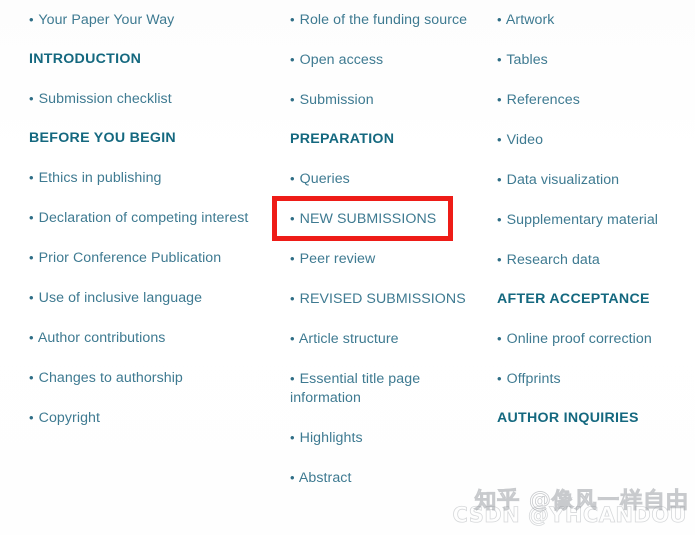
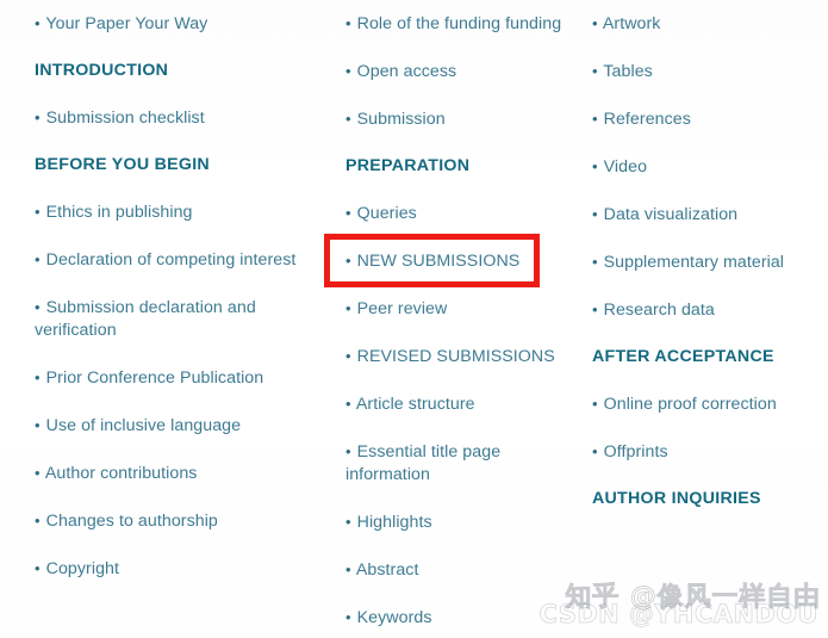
  • Your Paper Your Way
  INTRODUCTION
  • Submission checklist
  BEFORE YOU BEGIN
  • Ethics in publishing
  • Declaration of competing interest
+ • Submission declaration and verification
  • Prior Conference Publication
  • Use of inclusive language
  • Author contributions
  • Changes to authorship
  • Copyright
- • Role of the funding source
+ • Role of the funding funding
  • Open access
  • Submission
  PREPARATION
  • Queries
  • NEW SUBMISSIONS
  • Peer review
  • REVISED SUBMISSIONS
  • Article structure
  • Essential title page information
  • Highlights
  • Abstract
+ • Keywords
  • Artwork
  • Tables
  • References
  • Video
  • Data visualization
  • Supplementary material
  • Research data
  AFTER ACCEPTANCE
  • Online proof correction
  • Offprints
  AUTHOR INQUIRIES
  知乎 @像风一样自由
  CSDN @YHCANDOU
